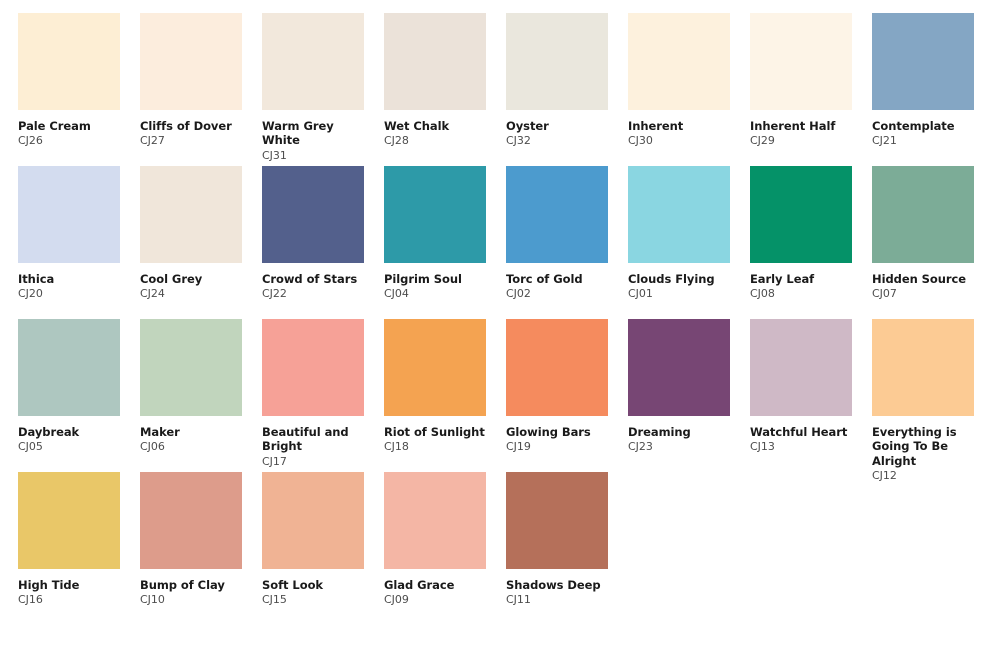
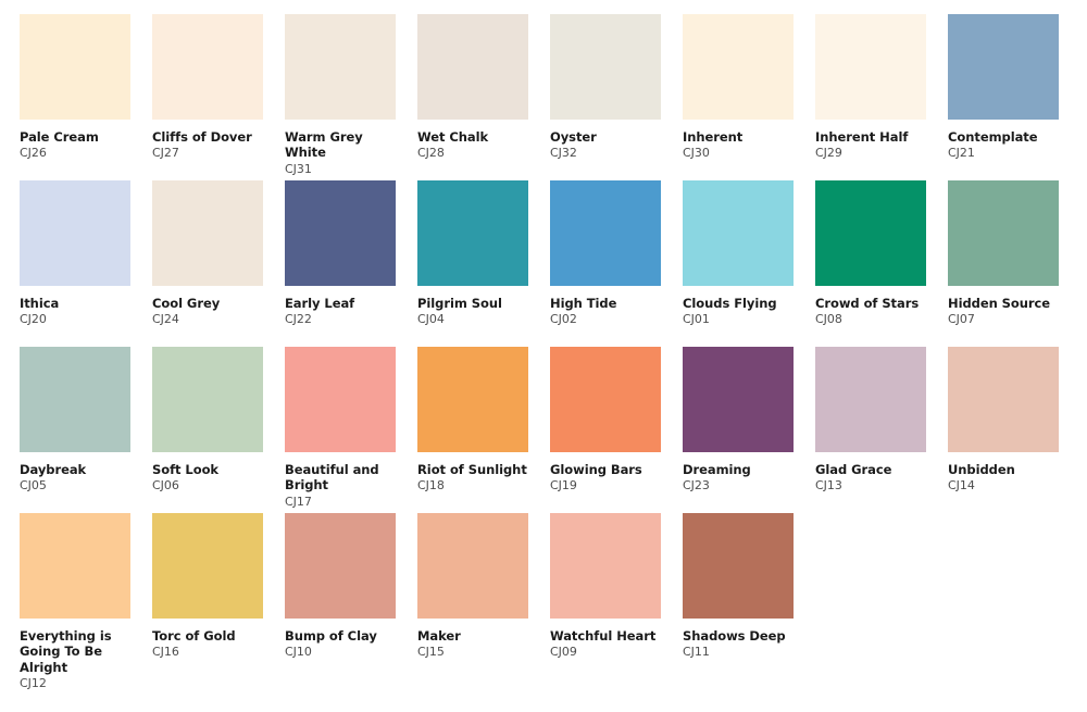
  Pale Cream
  CJ26
  Cliffs of Dover
  CJ27
  Warm Grey White
  CJ31
  Wet Chalk
  CJ28
  Oyster
  CJ32
  Inherent
  CJ30
  Inherent Half
  CJ29
  Contemplate
  CJ21
  Ithica
  CJ20
  Cool Grey
  CJ24
- Crowd of Stars
+ Early Leaf
  CJ22
  Pilgrim Soul
  CJ04
- Torc of Gold
+ High Tide
  CJ02
  Clouds Flying
  CJ01
- Early Leaf
+ Crowd of Stars
  CJ08
  Hidden Source
  CJ07
  Daybreak
  CJ05
- Maker
+ Soft Look
  CJ06
  Beautiful and Bright
  CJ17
  Riot of Sunlight
  CJ18
  Glowing Bars
  CJ19
  Dreaming
  CJ23
- Watchful Heart
+ Glad Grace
  CJ13
+ Unbidden
+ CJ14
  Everything is Going To Be Alright
  CJ12
- High Tide
+ Torc of Gold
  CJ16
  Bump of Clay
  CJ10
- Soft Look
+ Maker
  CJ15
- Glad Grace
+ Watchful Heart
  CJ09
  Shadows Deep
  CJ11
